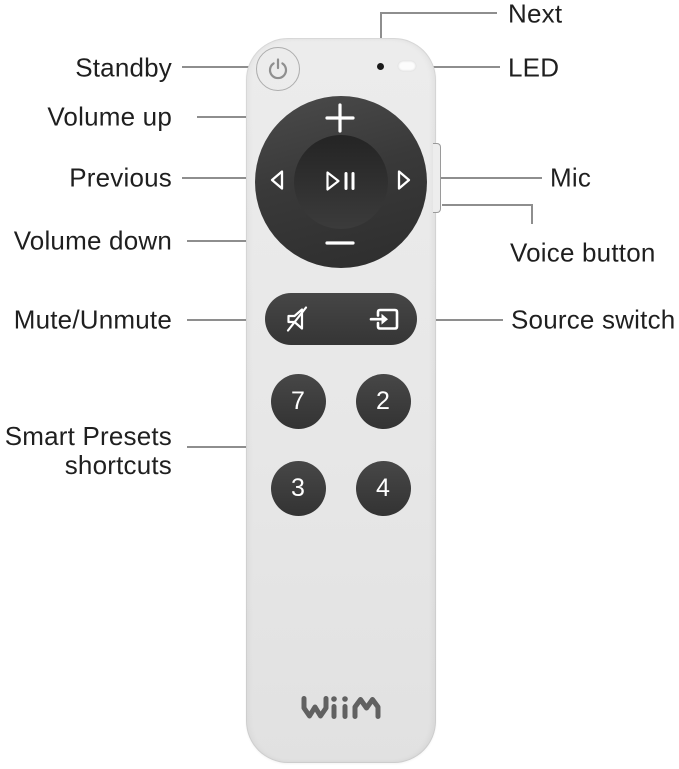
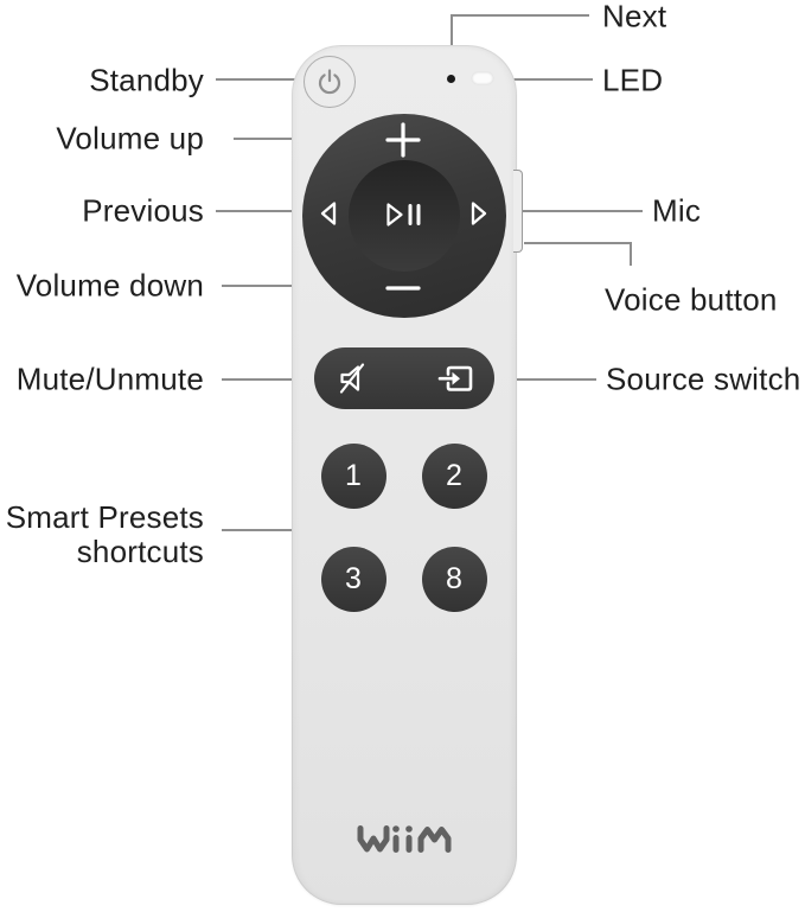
  Standby
  Volume up
  Previous
  Volume down
  Mute/Unmute
  Smart Presets
  shortcuts
  Next
  LED
  Mic
  Voice button
  Source switch
- 7
+ 1
  2
  3
- 4
+ 8
